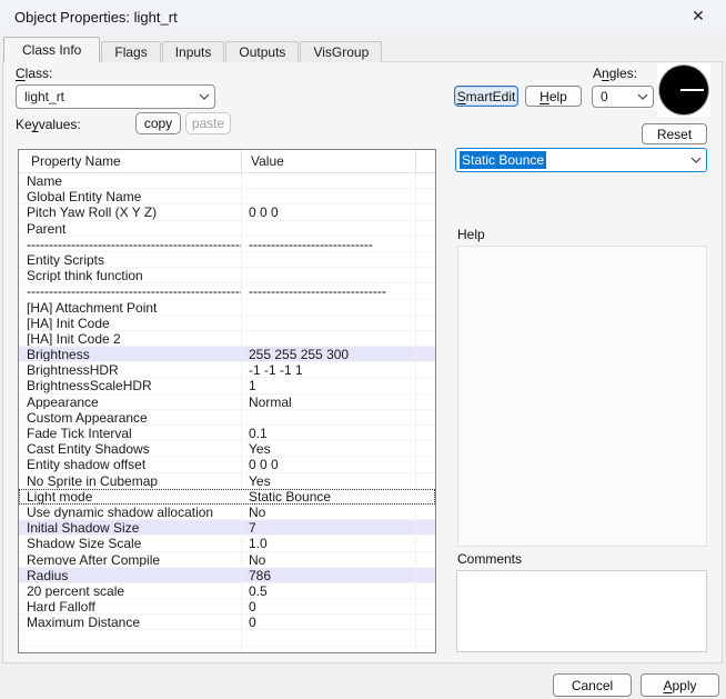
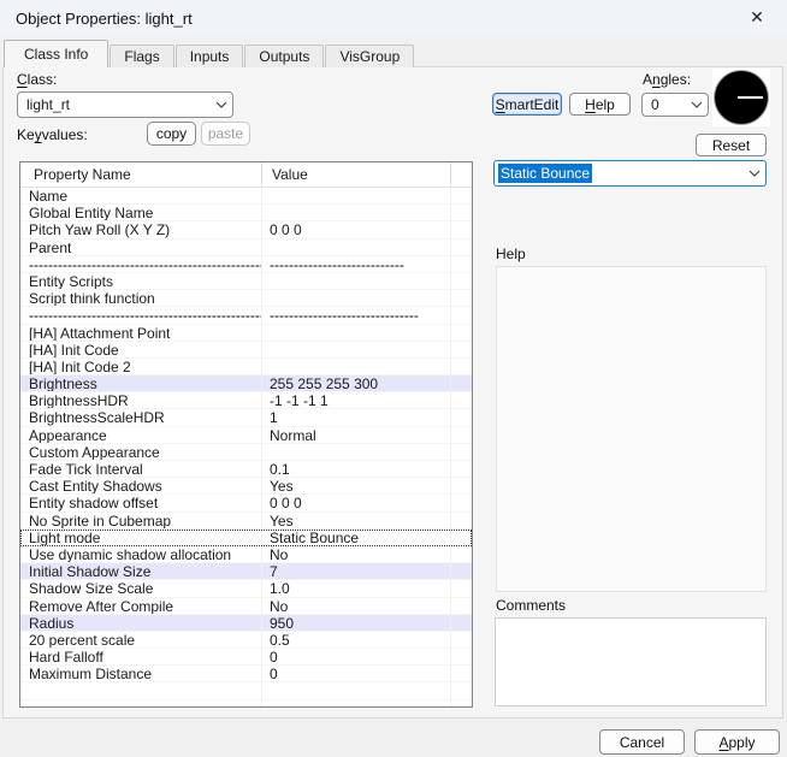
  Object Properties: light_rt
  ✕
  Class Info
  Flags
  Inputs
  Outputs
  VisGroup
  Class:
  light_rt
  Keyvalues:
  copy
  paste
  SmartEdit
  Help
  Angles:
  0
  Reset
  Static Bounce
  Property Name
  Value
  Name
  Global Entity Name
  Pitch Yaw Roll (X Y Z)
  0 0 0
  Parent
  -------------------------------------------------
  ----------------------------
  Entity Scripts
  Script think function
  -------------------------------------------------
  -------------------------------
  [HA] Attachment Point
  [HA] Init Code
  [HA] Init Code 2
  Brightness
  255 255 255 300
  BrightnessHDR
  -1 -1 -1 1
  BrightnessScaleHDR
  1
  Appearance
  Normal
  Custom Appearance
  Fade Tick Interval
  0.1
  Cast Entity Shadows
  Yes
  Entity shadow offset
  0 0 0
  No Sprite in Cubemap
  Yes
  Light mode
  Static Bounce
  Use dynamic shadow allocation
  No
  Initial Shadow Size
  7
  Shadow Size Scale
  1.0
  Remove After Compile
  No
  Radius
- 786
+ 950
  20 percent scale
  0.5
  Hard Falloff
  0
  Maximum Distance
  0
  Help
  Comments
  Cancel
  Apply
